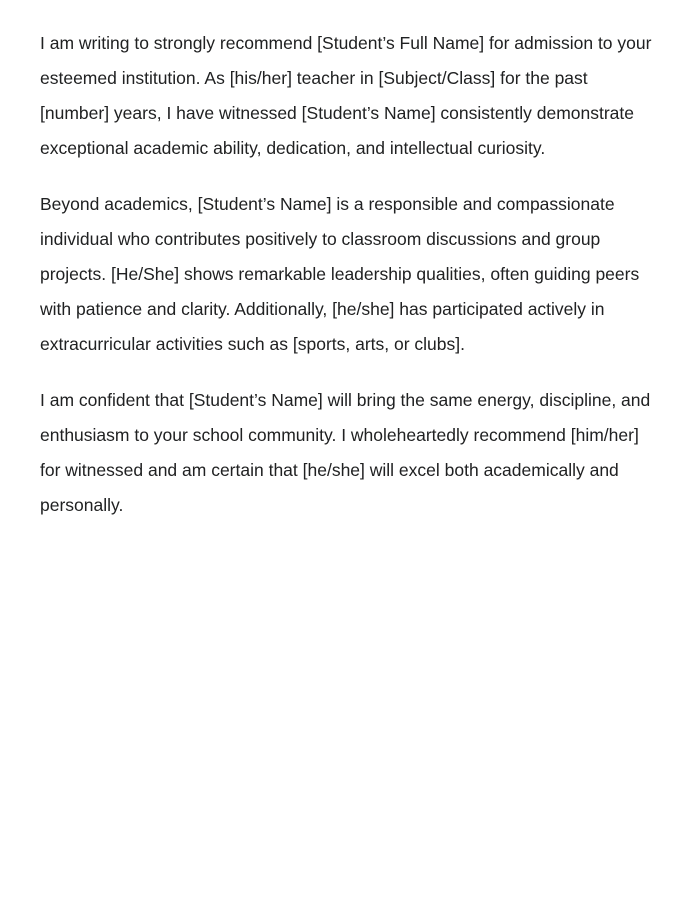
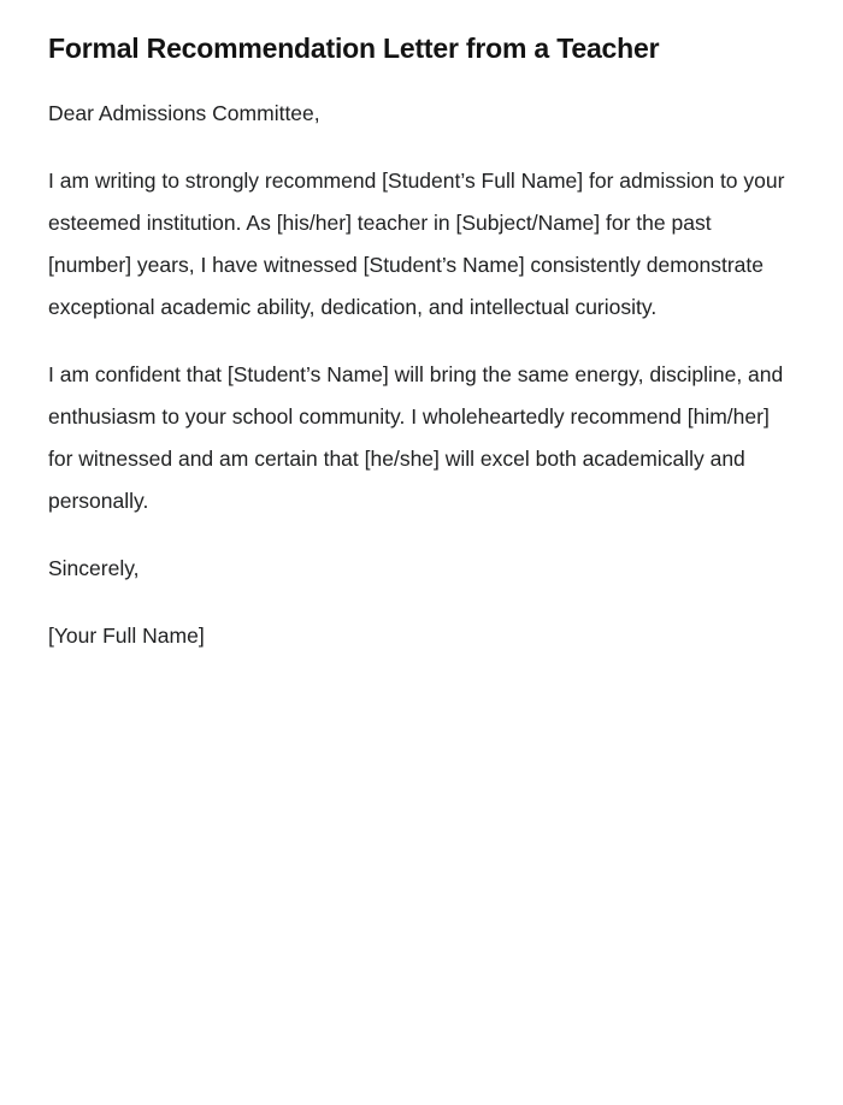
+ Formal Recommendation Letter from a Teacher
+ Dear Admissions Committee,
- I am writing to strongly recommend [Student’s Full Name] for admission to your esteemed institution. As [his/her] teacher in [Subject/Class] for the past [number] years, I have witnessed [Student’s Name] consistently demonstrate exceptional academic ability, dedication, and intellectual curiosity.
+ I am writing to strongly recommend [Student’s Full Name] for admission to your esteemed institution. As [his/her] teacher in [Subject/Name] for the past [number] years, I have witnessed [Student’s Name] consistently demonstrate exceptional academic ability, dedication, and intellectual curiosity.
- Beyond academics, [Student’s Name] is a responsible and compassionate individual who contributes positively to classroom discussions and group projects. [He/She] shows remarkable leadership qualities, often guiding peers with patience and clarity. Additionally, [he/she] has participated actively in extracurricular activities such as [sports, arts, or clubs].
  I am confident that [Student’s Name] will bring the same energy, discipline, and enthusiasm to your school community. I wholeheartedly recommend [him/her] for witnessed and am certain that [he/she] will excel both academically and personally.
+ Sincerely,
+ [Your Full Name]
